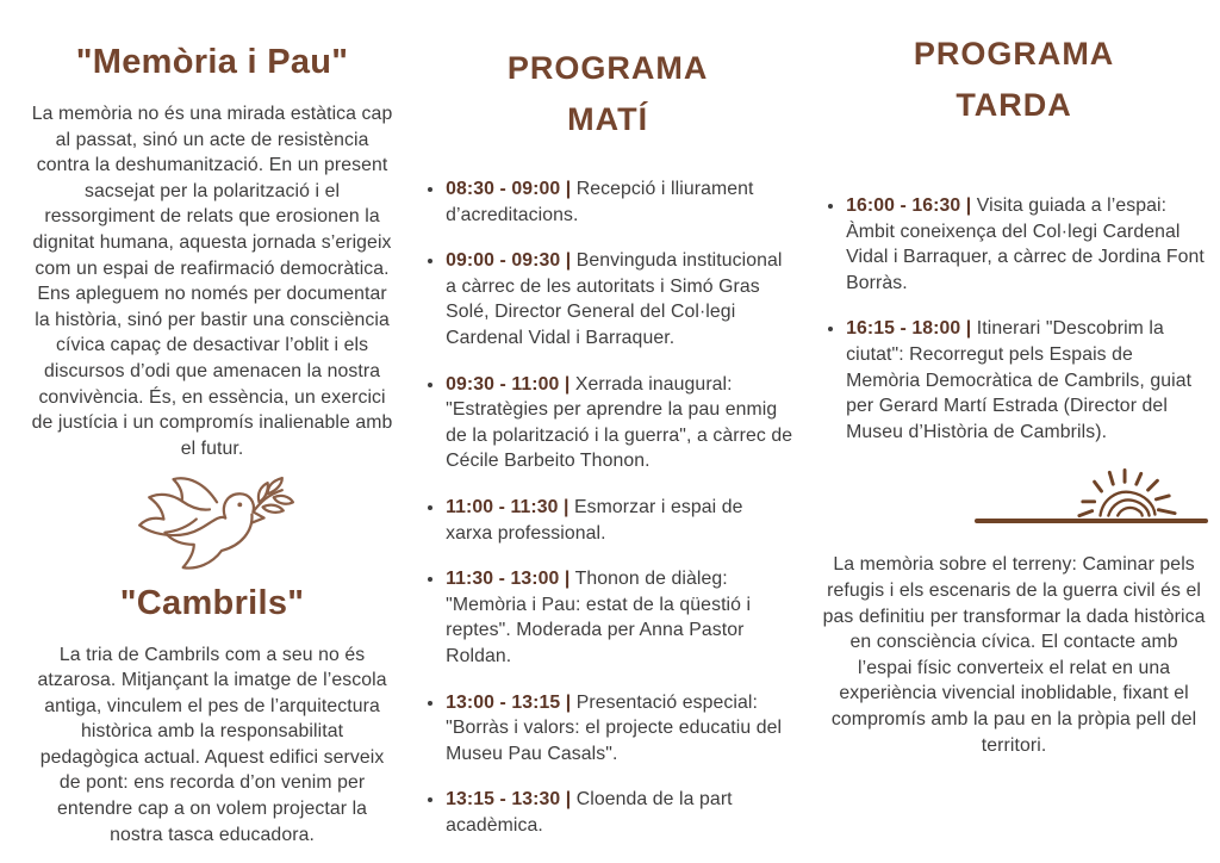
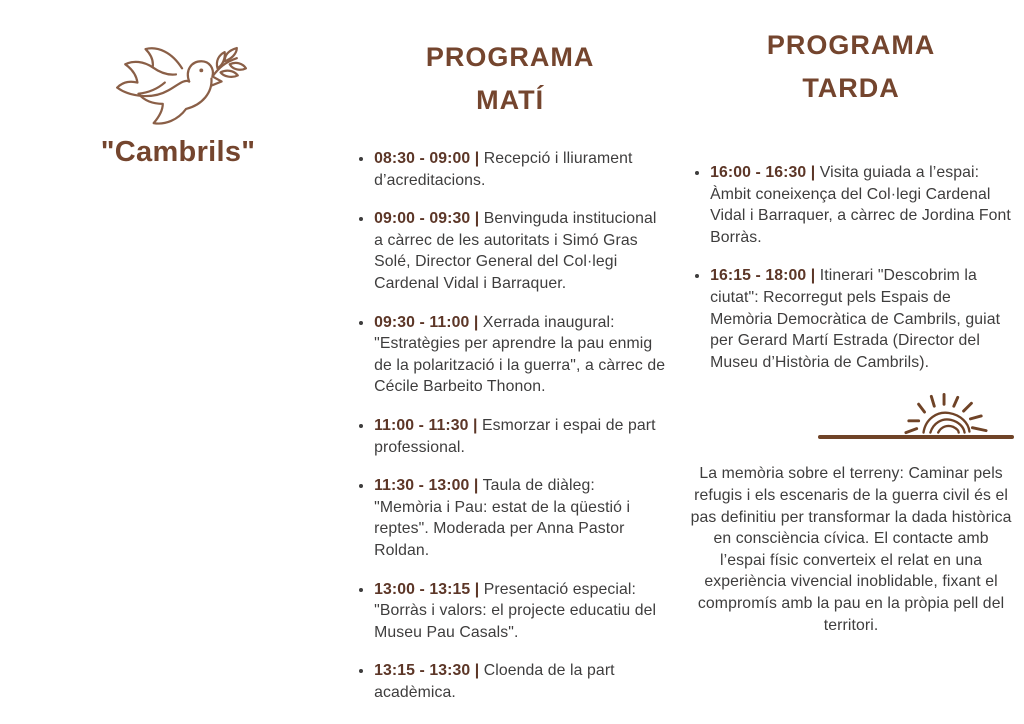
- "Memòria i Pau"
- La memòria no és una mirada estàtica cap al passat, sinó un acte de resistència contra la deshumanització. En un present sacsejat per la polarització i el ressorgiment de relats que erosionen la dignitat humana, aquesta jornada s’erigeix com un espai de reafirmació democràtica. Ens apleguem no només per documentar la història, sinó per bastir una consciència cívica capaç de desactivar l’oblit i els discursos d’odi que amenacen la nostra convivència. És, en essència, un exercici de justícia i un compromís inalienable amb el futur.
  "Cambrils"
- La tria de Cambrils com a seu no és atzarosa. Mitjançant la imatge de l’escola antiga, vinculem el pes de l’arquitectura històrica amb la responsabilitat pedagògica actual. Aquest edifici serveix de pont: ens recorda d’on venim per entendre cap a on volem projectar la nostra tasca educadora.
  PROGRAMA
  MATÍ
  08:30 - 09:00 | Recepció i lliurament d’acreditacions.
  09:00 - 09:30 | Benvinguda institucional a càrrec de les autoritats i Simó Gras Solé, Director General del Col·legi Cardenal Vidal i Barraquer.
  09:30 - 11:00 | Xerrada inaugural: "Estratègies per aprendre la pau enmig de la polarització i la guerra", a càrrec de Cécile Barbeito Thonon.
- 11:00 - 11:30 | Esmorzar i espai de xarxa professional.
+ 11:00 - 11:30 | Esmorzar i espai de part professional.
- 11:30 - 13:00 | Thonon de diàleg: "Memòria i Pau: estat de la qüestió i reptes". Moderada per Anna Pastor Roldan.
+ 11:30 - 13:00 | Taula de diàleg: "Memòria i Pau: estat de la qüestió i reptes". Moderada per Anna Pastor Roldan.
  13:00 - 13:15 | Presentació especial: "Borràs i valors: el projecte educatiu del Museu Pau Casals".
  13:15 - 13:30 | Cloenda de la part acadèmica.
  PROGRAMA
  TARDA
  16:00 - 16:30 | Visita guiada a l’espai: Àmbit coneixença del Col·legi Cardenal Vidal i Barraquer, a càrrec de Jordina Font Borràs.
  16:15 - 18:00 | Itinerari "Descobrim la ciutat": Recorregut pels Espais de Memòria Democràtica de Cambrils, guiat per Gerard Martí Estrada (Director del Museu d’Història de Cambrils).
  La memòria sobre el terreny: Caminar pels refugis i els escenaris de la guerra civil és el pas definitiu per transformar la dada històrica en consciència cívica. El contacte amb l’espai físic converteix el relat en una experiència vivencial inoblidable, fixant el compromís amb la pau en la pròpia pell del territori.
